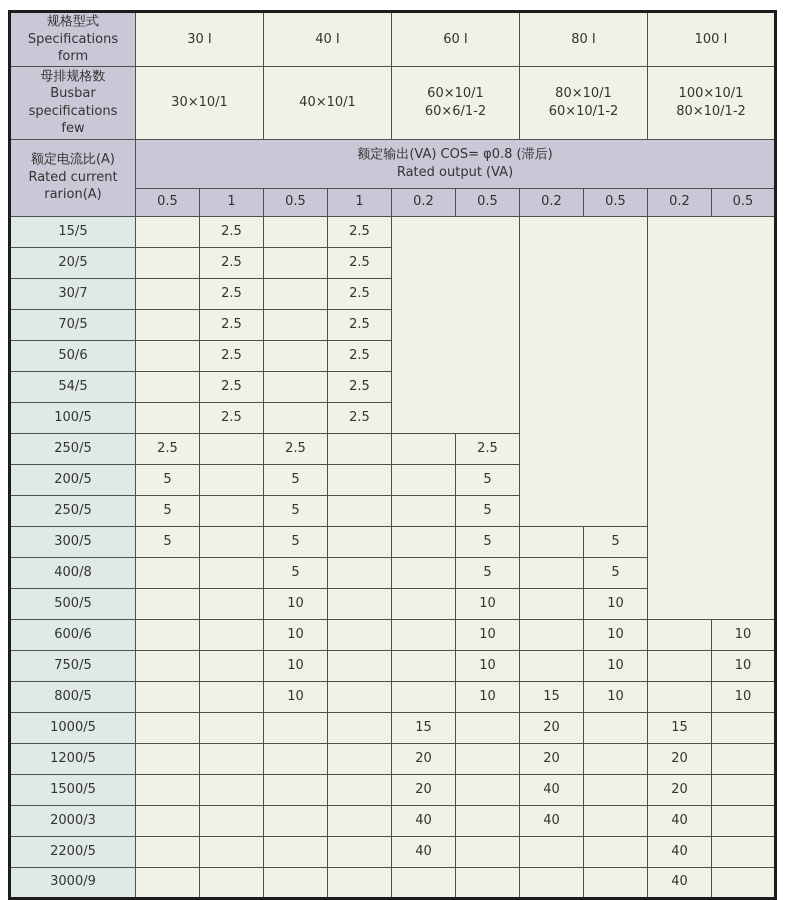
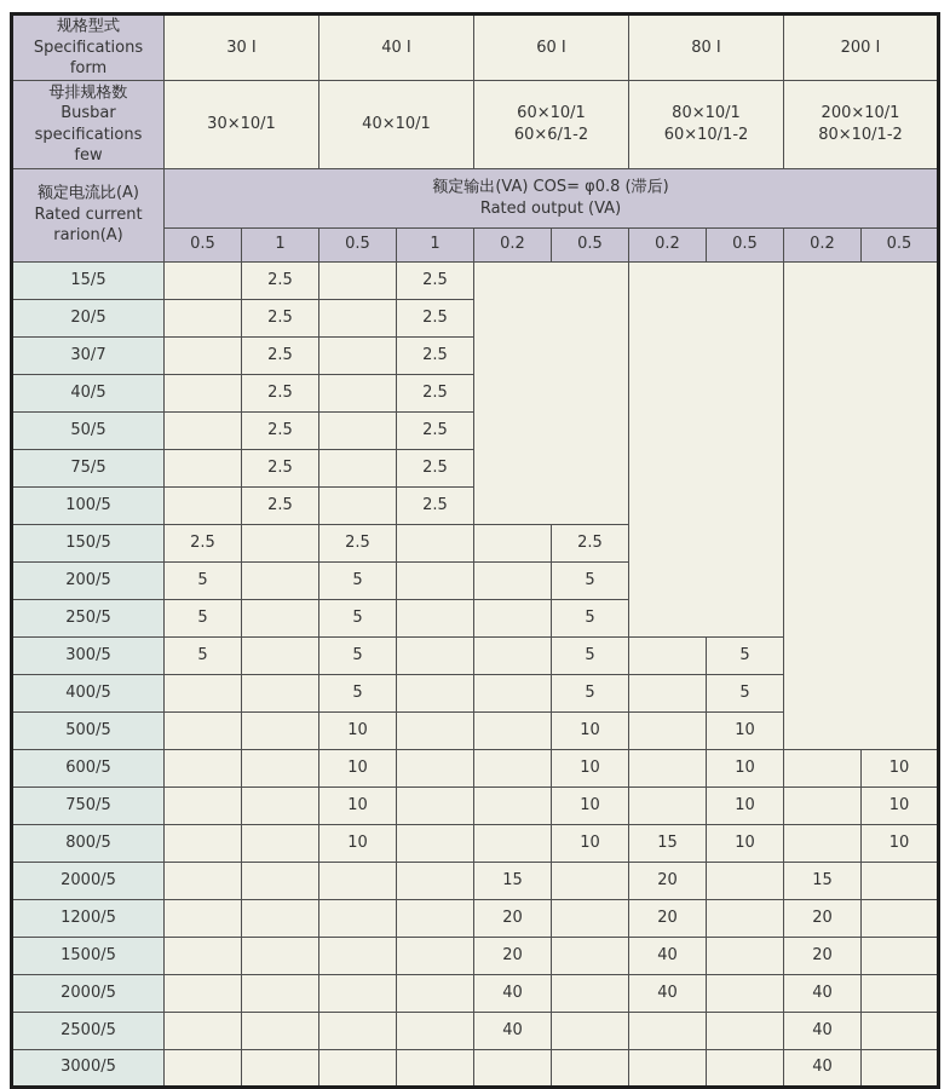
- 规格型式 Specifications form	30 I	40 I	60 I	80 I	100 I
+ 规格型式 Specifications form	30 I	40 I	60 I	80 I	200 I
- 母排规格数 Busbar specifications few	30×10/1	40×10/1	60×10/1 60×6/1-2	80×10/1 60×10/1-2	100×10/1 80×10/1-2
+ 母排规格数 Busbar specifications few	30×10/1	40×10/1	60×10/1 60×6/1-2	80×10/1 60×10/1-2	200×10/1 80×10/1-2
  额定电流比(A) Rated current rarion(A)	额定输出(VA) COS= φ0.8 (滞后) Rated output (VA)
  0.5	1	0.5	1	0.2	0.5	0.2	0.5	0.2	0.5
  15/5		2.5		2.5
  20/5		2.5		2.5
  30/7		2.5		2.5
- 70/5		2.5		2.5
+ 40/5		2.5		2.5
- 50/6		2.5		2.5
+ 50/5		2.5		2.5
- 54/5		2.5		2.5
+ 75/5		2.5		2.5
  100/5		2.5		2.5
- 250/5	2.5		2.5			2.5
+ 150/5	2.5		2.5			2.5
  200/5	5		5			5
  250/5	5		5			5
  300/5	5		5			5		5
- 400/8			5			5		5
+ 400/5			5			5		5
  500/5			10			10		10
- 600/6			10			10		10		10
+ 600/5			10			10		10		10
  750/5			10			10		10		10
  800/5			10			10	15	10		10
- 1000/5					15		20		15
+ 2000/5					15		20		15
  1200/5					20		20		20
  1500/5					20		40		20
- 2000/3					40		40		40
+ 2000/5					40		40		40
- 2200/5					40				40
+ 2500/5					40				40
- 3000/9									40
+ 3000/5									40
